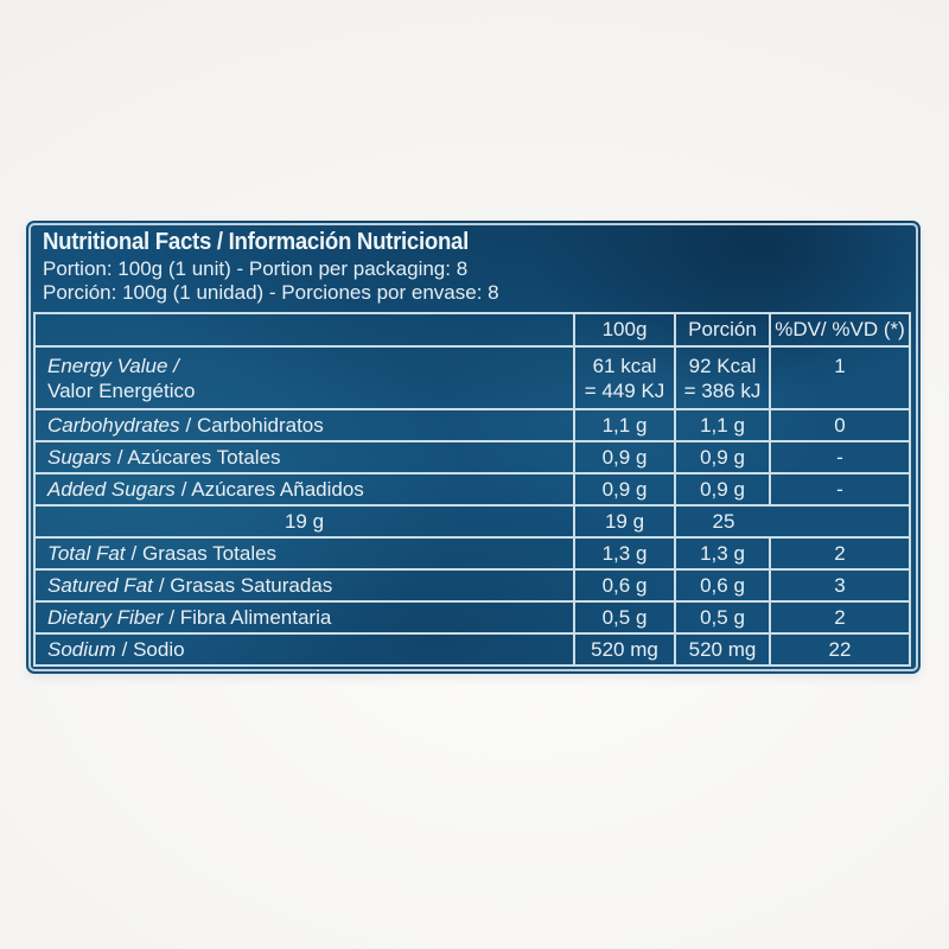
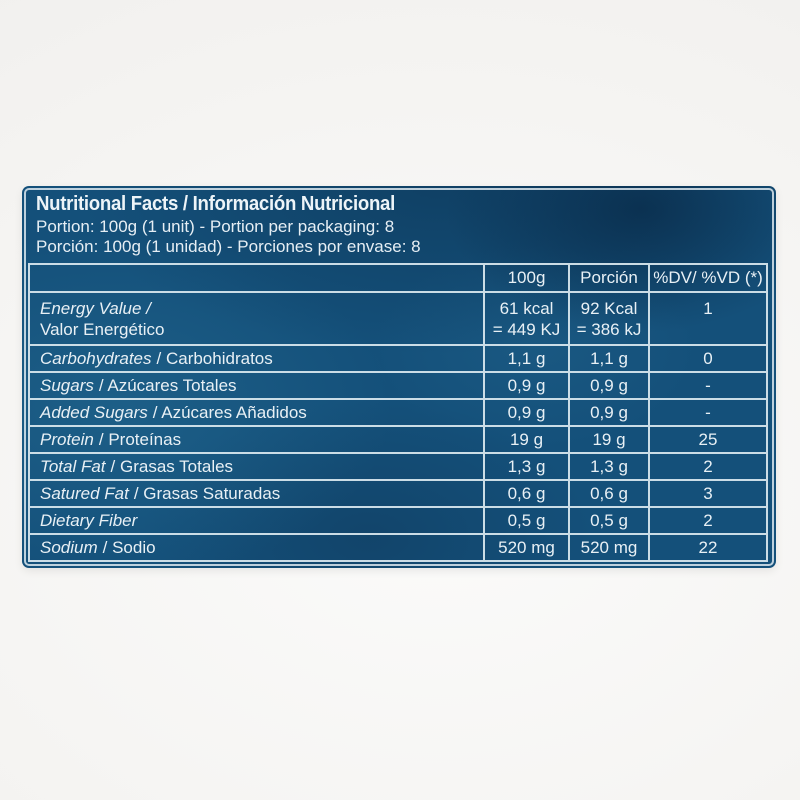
  Nutritional Facts / Información Nutricional
  Portion: 100g (1 unit) - Portion per packaging: 8
  Porción: 100g (1 unidad) - Porciones por envase: 8
  100g
  Porción
  %DV/ %VD (*)
  Energy Value /
  Valor Energético
  61 kcal
  = 449 KJ
  92 Kcal
  = 386 kJ
  1
  Carbohydrates
  / Carbohidratos
  1,1 g
  1,1 g
  0
  Sugars
  / Azúcares Totales
  0,9 g
  0,9 g
  -
  Added Sugars
  / Azúcares Añadidos
  0,9 g
  0,9 g
  -
+ Protein
+ / Proteínas
  19 g
  19 g
  25
  Total Fat
  / Grasas Totales
  1,3 g
  1,3 g
  2
  Satured Fat
  / Grasas Saturadas
  0,6 g
  0,6 g
  3
  Dietary Fiber
- / Fibra Alimentaria
  0,5 g
  0,5 g
  2
  Sodium
  / Sodio
  520 mg
  520 mg
  22
